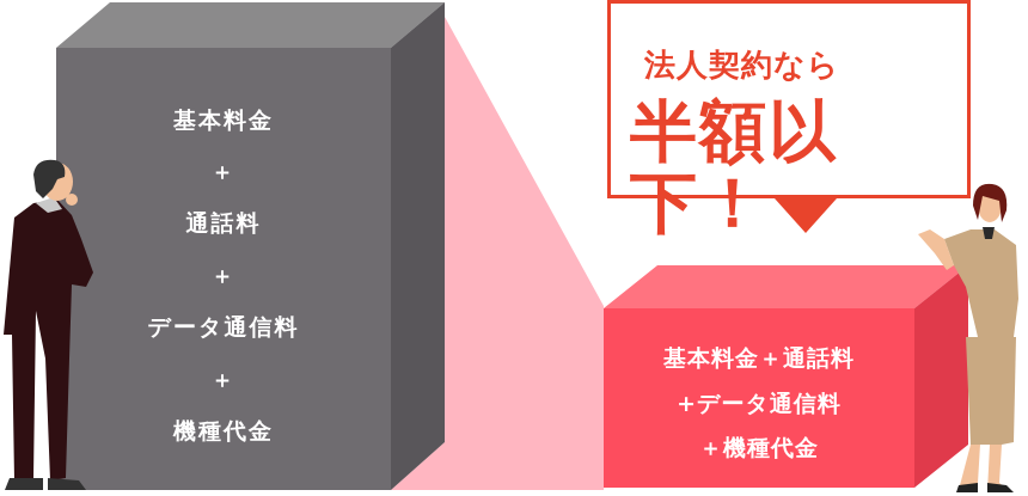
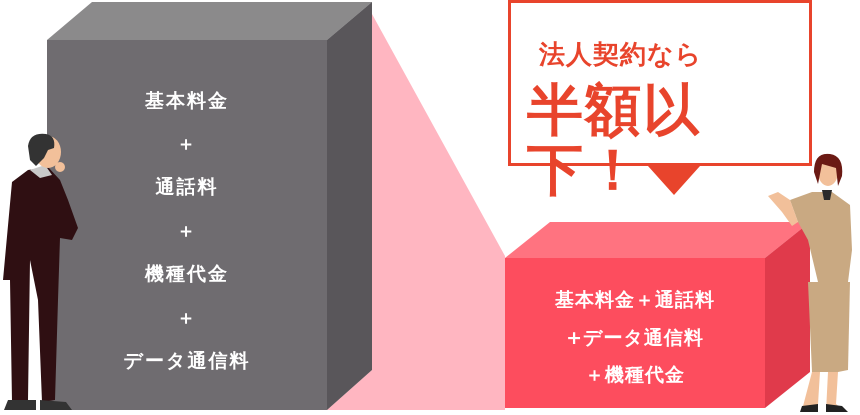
  基本料金
  ＋
  通話料
  ＋
- データ通信料
+ 機種代金
  ＋
- 機種代金
+ データ通信料
  法人契約なら
  半額以下！
  基本料金＋通話料
  +データ通信料
  ＋機種代金
